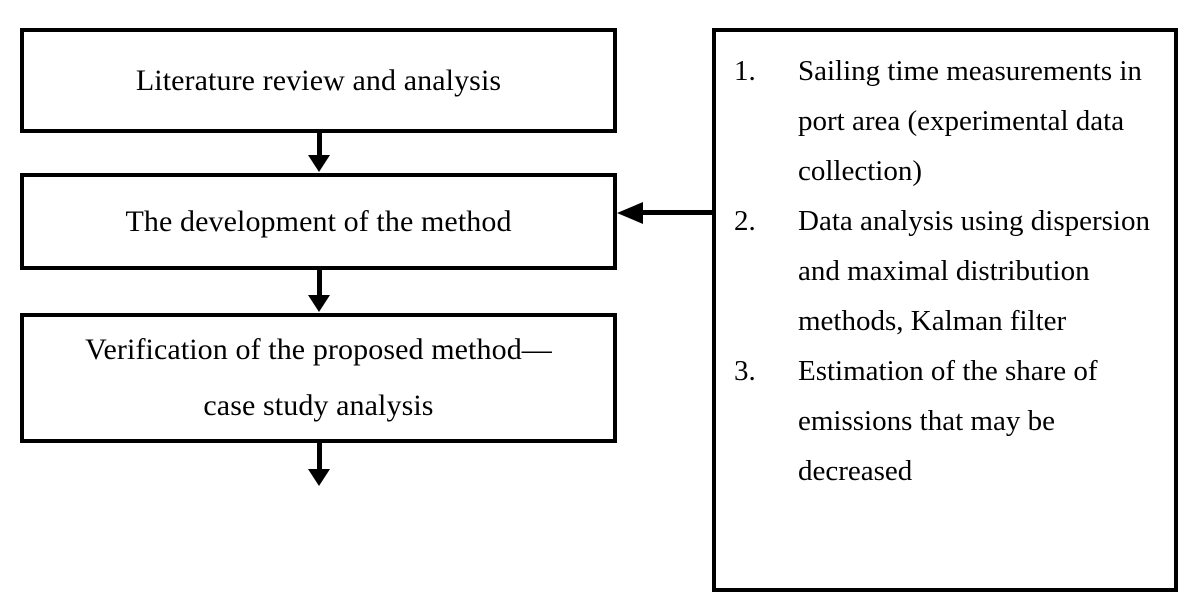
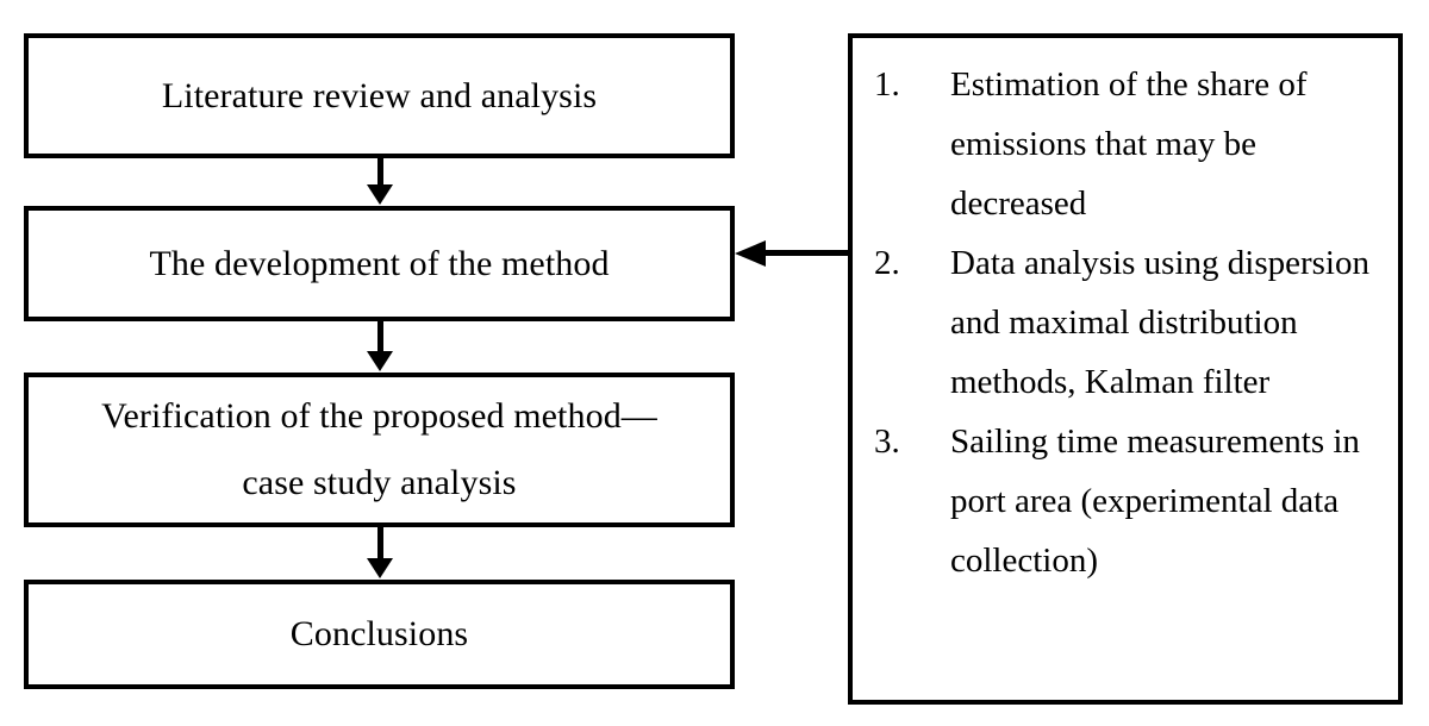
  Literature review and analysis
  The development of the method
  Verification of the proposed method—
  case study analysis
+ Conclusions
  1.
- Sailing time measurements in port area (experimental data collection)
+ Estimation of the share of emissions that may be decreased
  2.
  Data analysis using dispersion and maximal distribution methods, Kalman filter
  3.
- Estimation of the share of emissions that may be decreased
+ Sailing time measurements in port area (experimental data collection)
